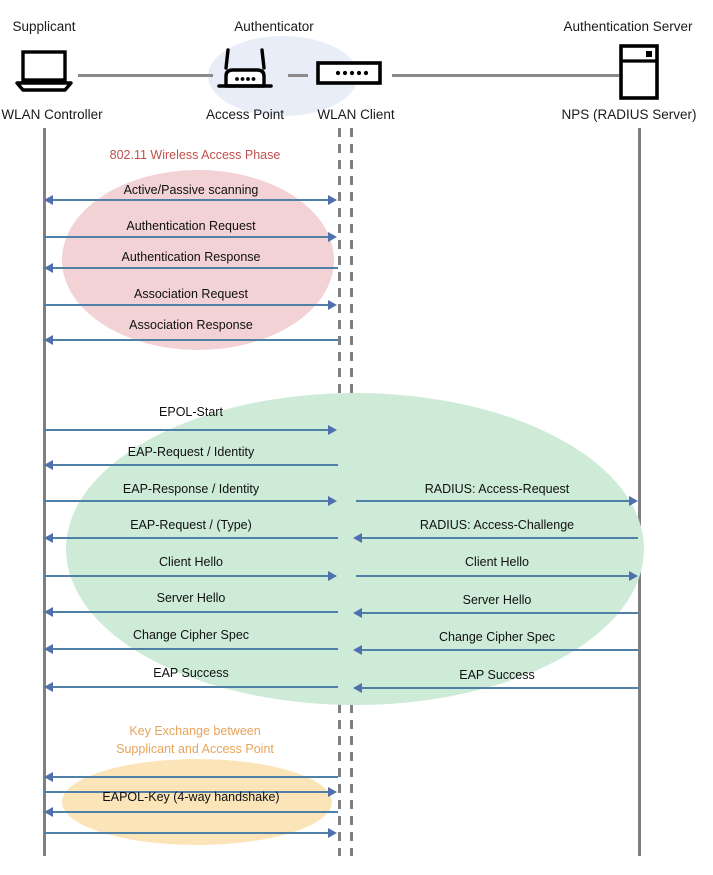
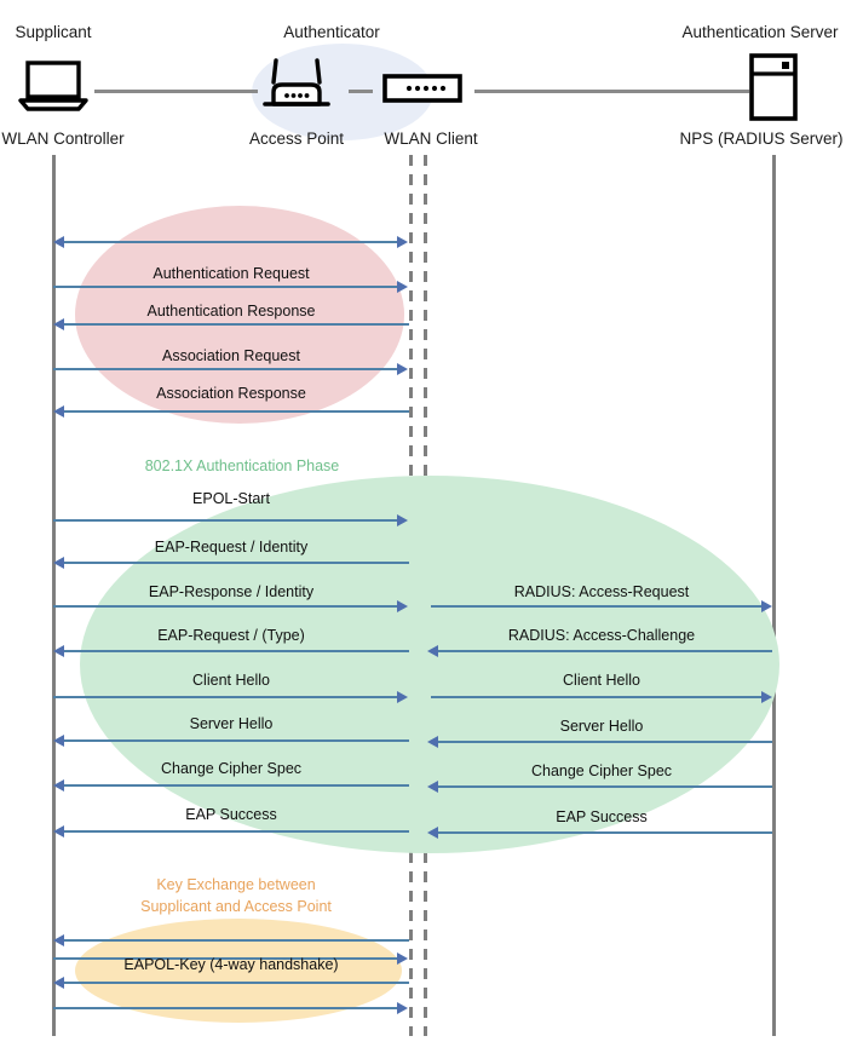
  Supplicant
  WLAN Controller
  Authenticator
  Access Point
  WLAN Client
  Authentication Server
  NPS (RADIUS Server)
- 802.11 Wireless Access Phase
- Active/Passive scanning
  Authentication Request
  Authentication Response
  Association Request
  Association Response
+ 802.1X Authentication Phase
  EPOL-Start
  EAP-Request / Identity
  EAP-Response / Identity
  RADIUS: Access-Request
  EAP-Request / (Type)
  RADIUS: Access-Challenge
  Client Hello
  Client Hello
  Server Hello
  Server Hello
  Change Cipher Spec
  Change Cipher Spec
  EAP Success
  EAP Success
  Key Exchange between
  Supplicant and Access Point
  EAPOL-Key (4-way handshake)
